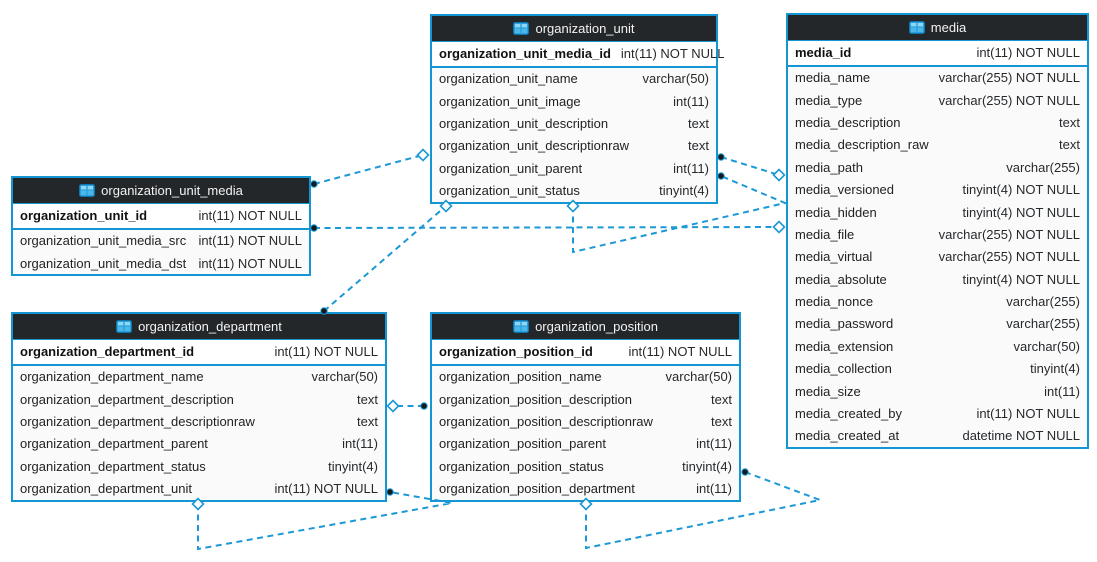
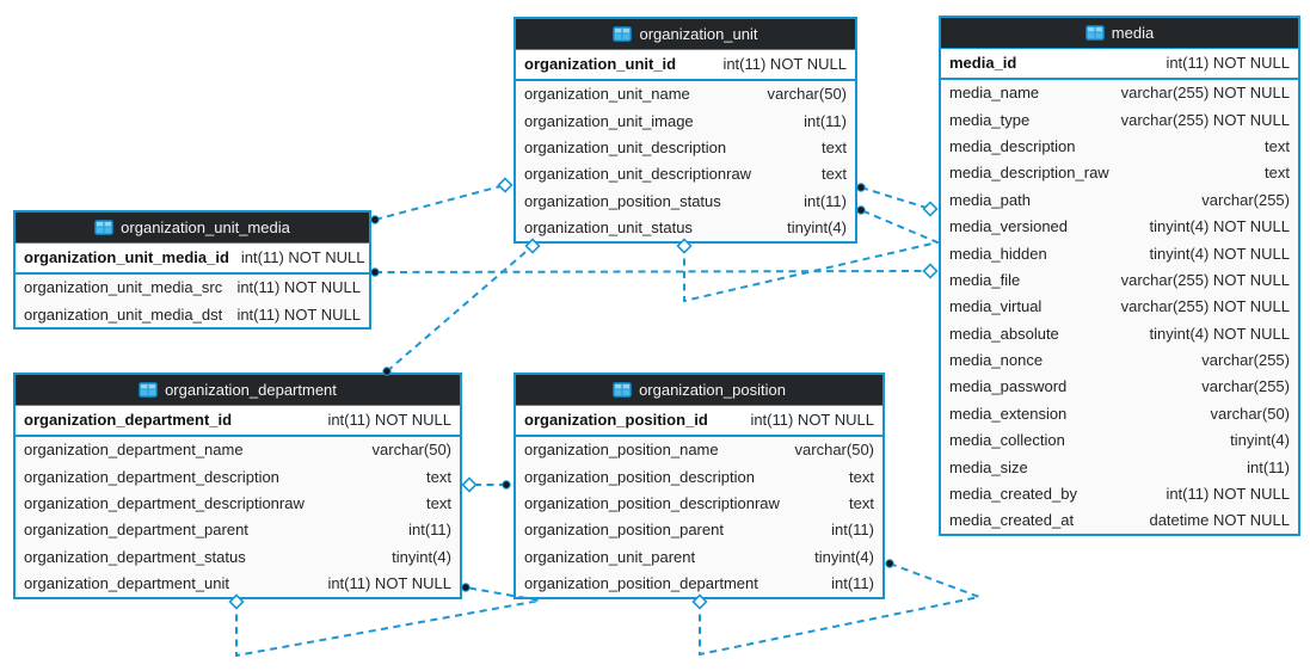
  organization_unit
- organization_unit_media_id
+ organization_unit_id
  int(11) NOT NULL
  organization_unit_name
  varchar(50)
  organization_unit_image
  int(11)
  organization_unit_description
  text
  organization_unit_descriptionraw
  text
- organization_unit_parent
+ organization_position_status
  int(11)
  organization_unit_status
  tinyint(4)
  media
  media_id
  int(11) NOT NULL
  media_name
  varchar(255) NOT NULL
  media_type
  varchar(255) NOT NULL
  media_description
  text
  media_description_raw
  text
  media_path
  varchar(255)
  media_versioned
  tinyint(4) NOT NULL
  media_hidden
  tinyint(4) NOT NULL
  media_file
  varchar(255) NOT NULL
  media_virtual
  varchar(255) NOT NULL
  media_absolute
  tinyint(4) NOT NULL
  media_nonce
  varchar(255)
  media_password
  varchar(255)
  media_extension
  varchar(50)
  media_collection
  tinyint(4)
  media_size
  int(11)
  media_created_by
  int(11) NOT NULL
  media_created_at
  datetime NOT NULL
  organization_unit_media
- organization_unit_id
+ organization_unit_media_id
  int(11) NOT NULL
  organization_unit_media_src
  int(11) NOT NULL
  organization_unit_media_dst
  int(11) NOT NULL
  organization_department
  organization_department_id
  int(11) NOT NULL
  organization_department_name
  varchar(50)
  organization_department_description
  text
  organization_department_descriptionraw
  text
  organization_department_parent
  int(11)
  organization_department_status
  tinyint(4)
  organization_department_unit
  int(11) NOT NULL
  organization_position
  organization_position_id
  int(11) NOT NULL
  organization_position_name
  varchar(50)
  organization_position_description
  text
  organization_position_descriptionraw
  text
  organization_position_parent
  int(11)
- organization_position_status
+ organization_unit_parent
  tinyint(4)
  organization_position_department
  int(11)
